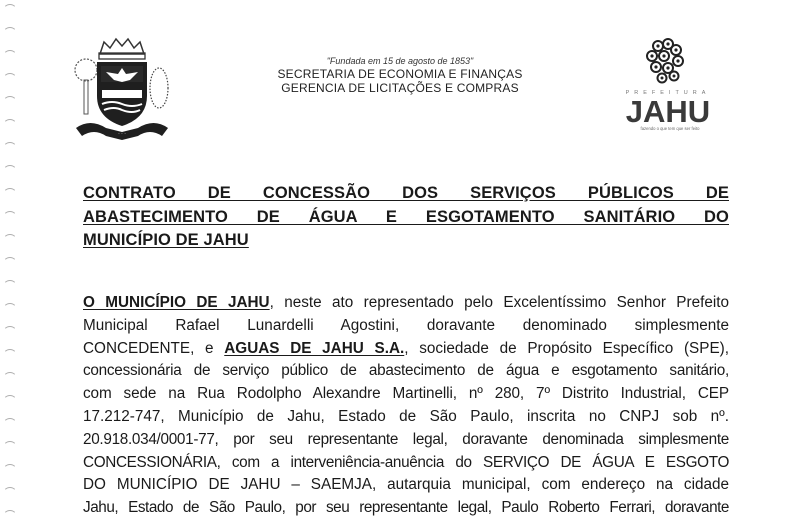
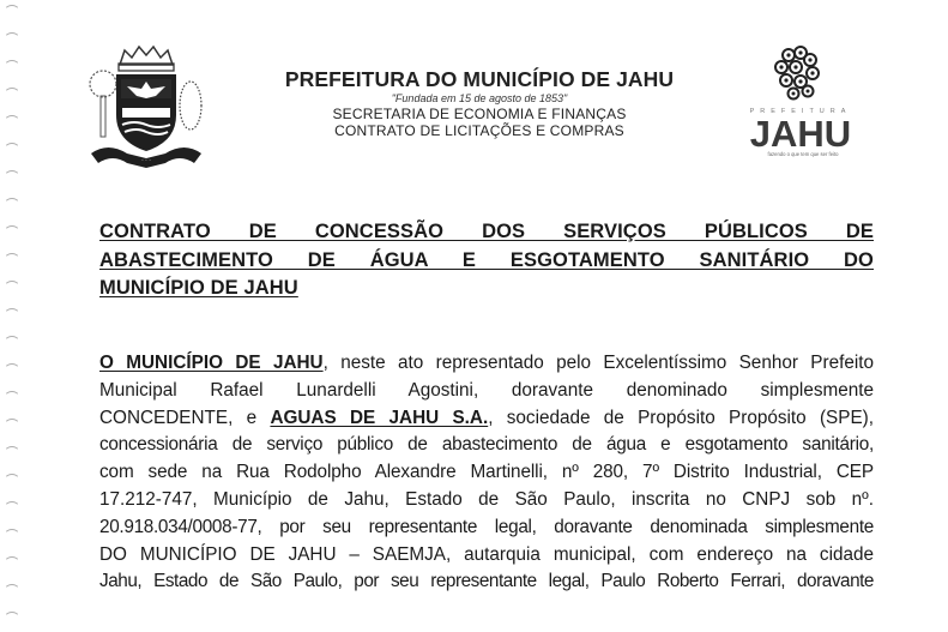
+ PREFEITURA DO MUNICÍPIO DE JAHU
  "Fundada em 15 de agosto de 1853"
  SECRETARIA DE ECONOMIA E FINANÇAS
- GERENCIA DE LICITAÇÕES E COMPRAS
+ CONTRATO DE LICITAÇÕES E COMPRAS
  JAHU
  CONTRATO DE CONCESSÃO DOS SERVIÇOS PÚBLICOS DE
  ABASTECIMENTO DE ÁGUA E ESGOTAMENTO SANITÁRIO DO
  MUNICÍPIO DE JAHU
  O MUNICÍPIO DE JAHU, neste ato representado pelo Excelentíssimo Senhor Prefeito
  Municipal Rafael Lunardelli Agostini, doravante denominado simplesmente
- CONCEDENTE, e AGUAS DE JAHU S.A., sociedade de Propósito Específico (SPE),
+ CONCEDENTE, e AGUAS DE JAHU S.A., sociedade de Propósito Propósito (SPE),
  concessionária de serviço público de abastecimento de água e esgotamento sanitário,
  com sede na Rua Rodolpho Alexandre Martinelli, nº 280, 7º Distrito Industrial, CEP
  17.212-747, Município de Jahu, Estado de São Paulo, inscrita no CNPJ sob nº.
- 20.918.034/0001-77, por seu representante legal, doravante denominada simplesmente
+ 20.918.034/0008-77, por seu representante legal, doravante denominada simplesmente
- CONCESSIONÁRIA, com a interveniência-anuência do SERVIÇO DE ÁGUA E ESGOTO
  DO MUNICÍPIO DE JAHU – SAEMJA, autarquia municipal, com endereço na cidade
  Jahu, Estado de São Paulo, por seu representante legal, Paulo Roberto Ferrari, doravante
